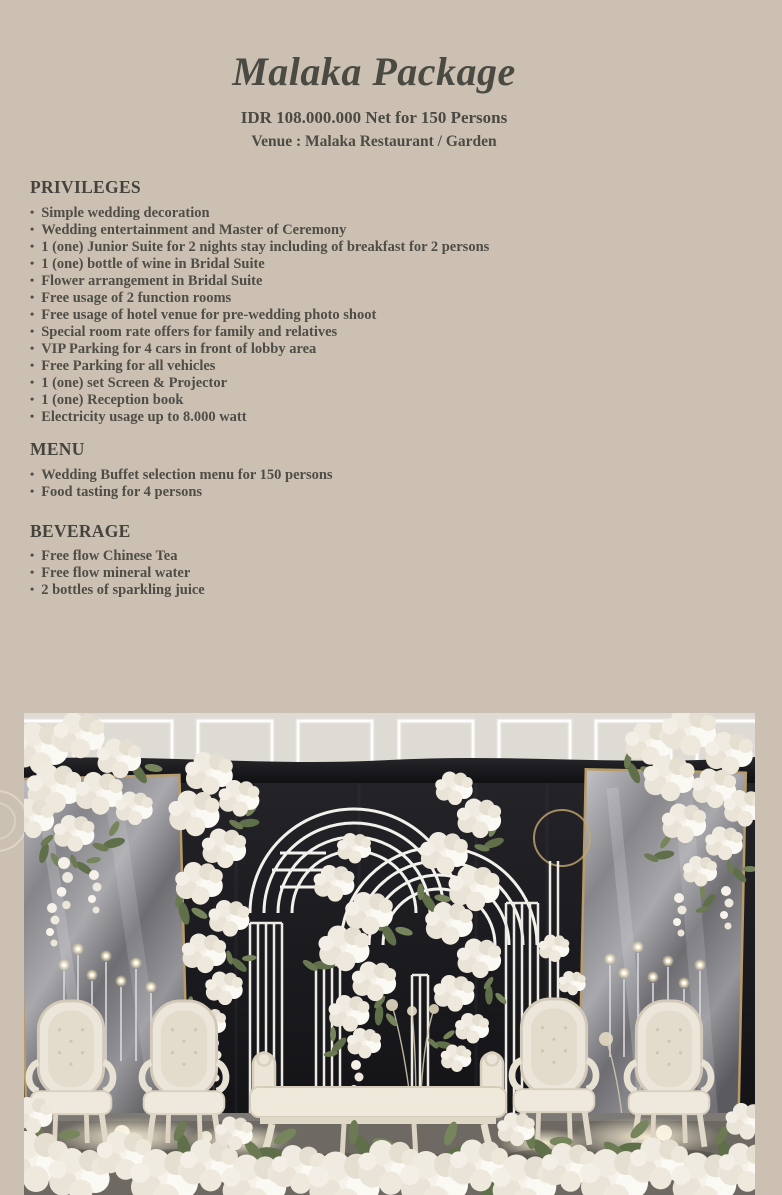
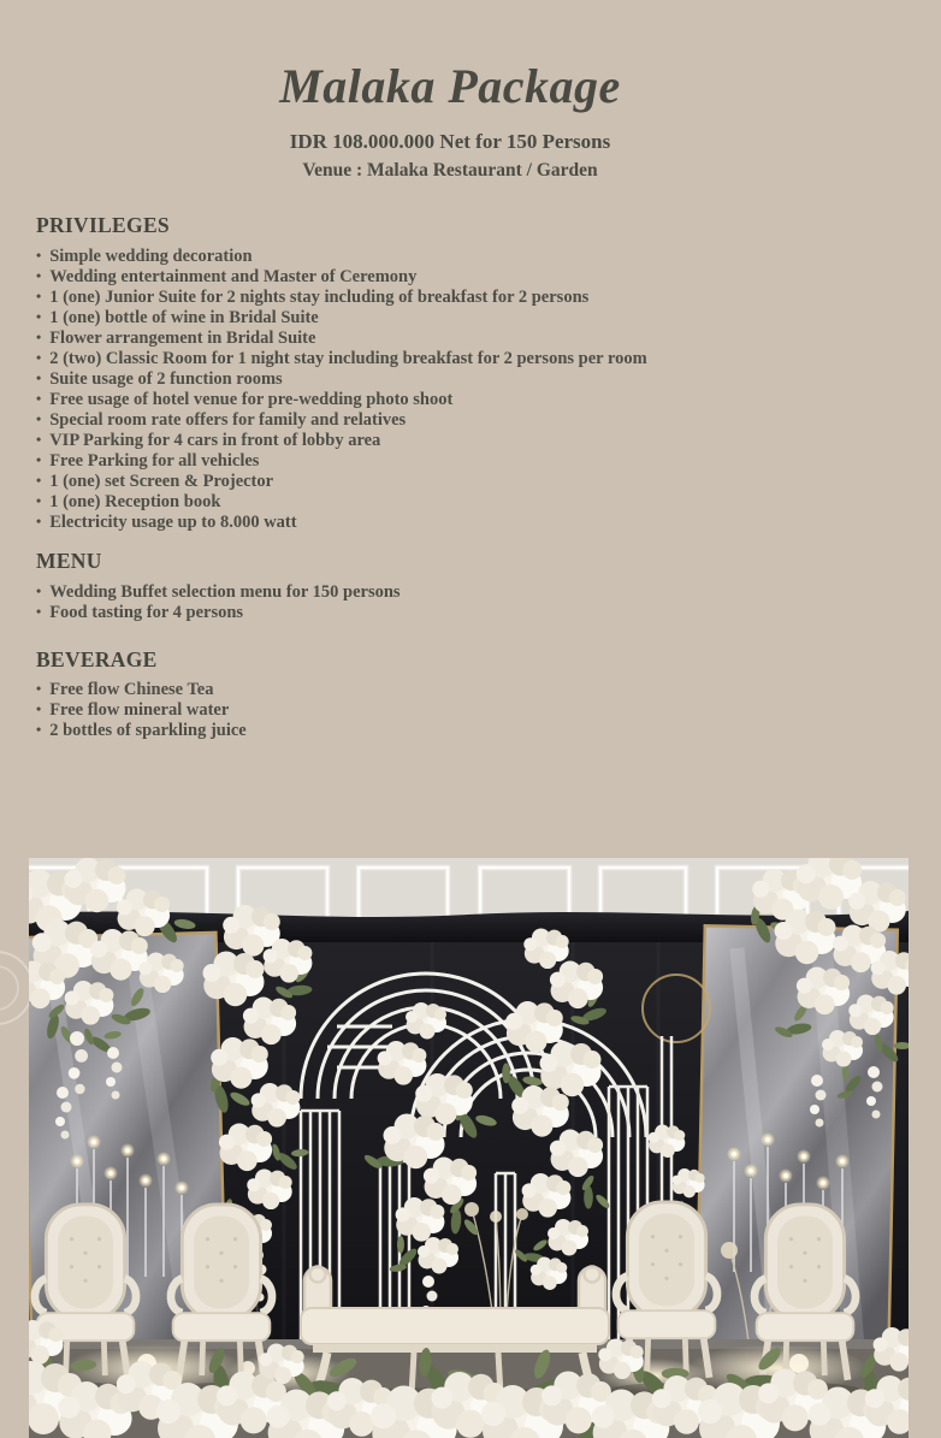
  Malaka Package
  IDR 108.000.000 Net for 150 Persons
  Venue : Malaka Restaurant / Garden
  PRIVILEGES
  Simple wedding decoration
  Wedding entertainment and Master of Ceremony
  1 (one) Junior Suite for 2 nights stay including of breakfast for 2 persons
  1 (one) bottle of wine in Bridal Suite
  Flower arrangement in Bridal Suite
+ 2 (two) Classic Room for 1 night stay including breakfast for 2 persons per room
- Free usage of 2 function rooms
+ Suite usage of 2 function rooms
  Free usage of hotel venue for pre-wedding photo shoot
  Special room rate offers for family and relatives
  VIP Parking for 4 cars in front of lobby area
  Free Parking for all vehicles
  1 (one) set Screen & Projector
  1 (one) Reception book
  Electricity usage up to 8.000 watt
  MENU
  Wedding Buffet selection menu for 150 persons
  Food tasting for 4 persons
  BEVERAGE
  Free flow Chinese Tea
  Free flow mineral water
  2 bottles of sparkling juice
